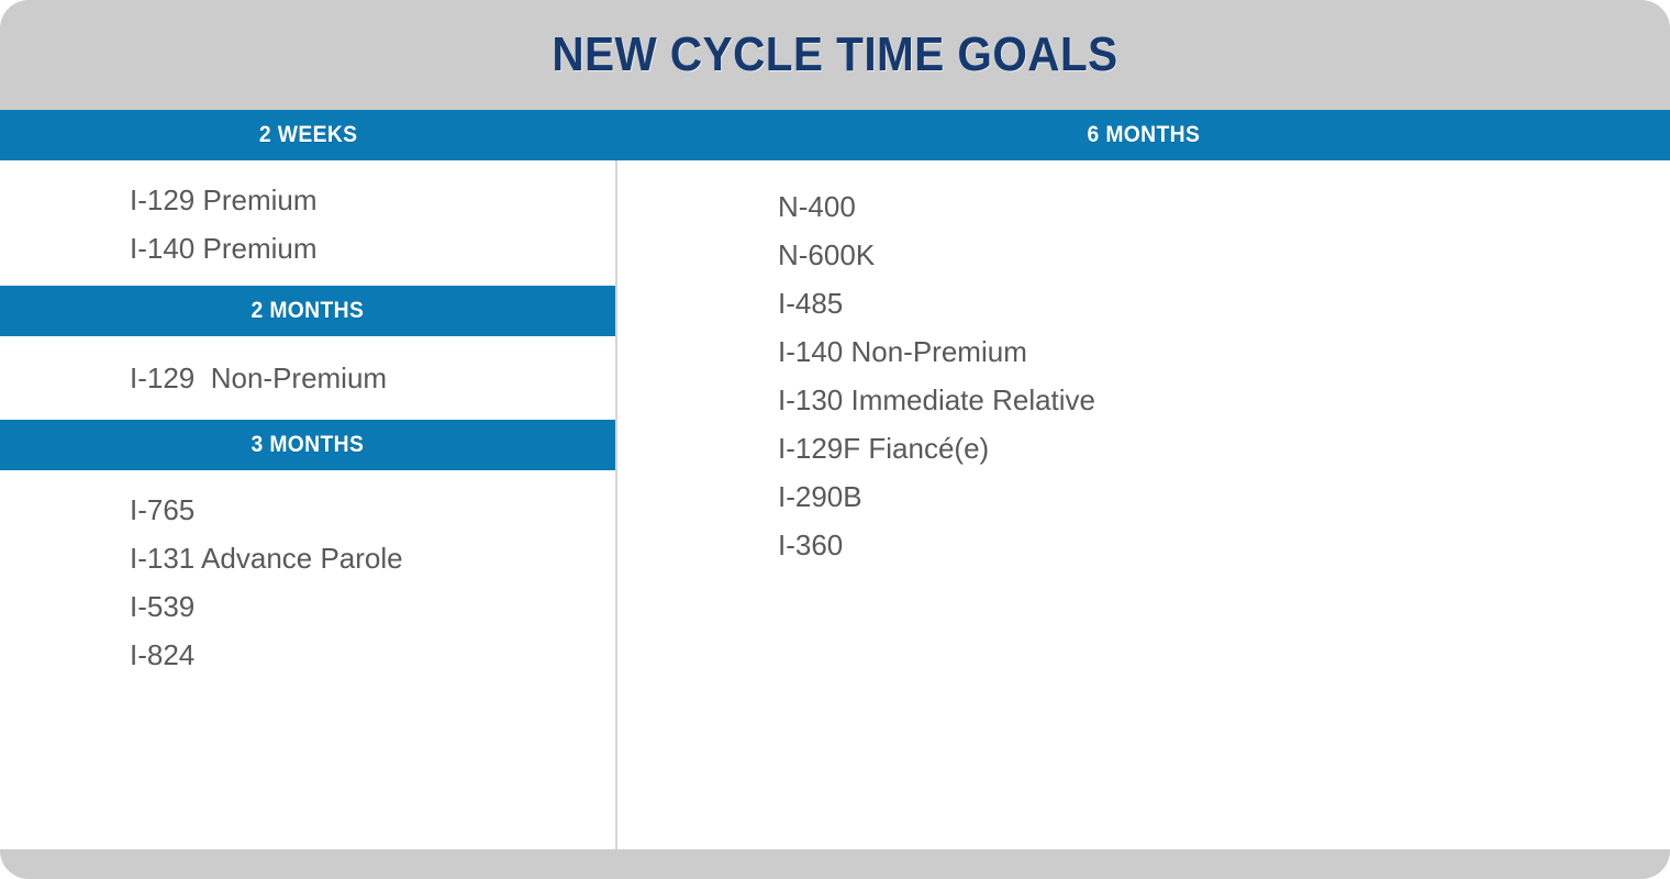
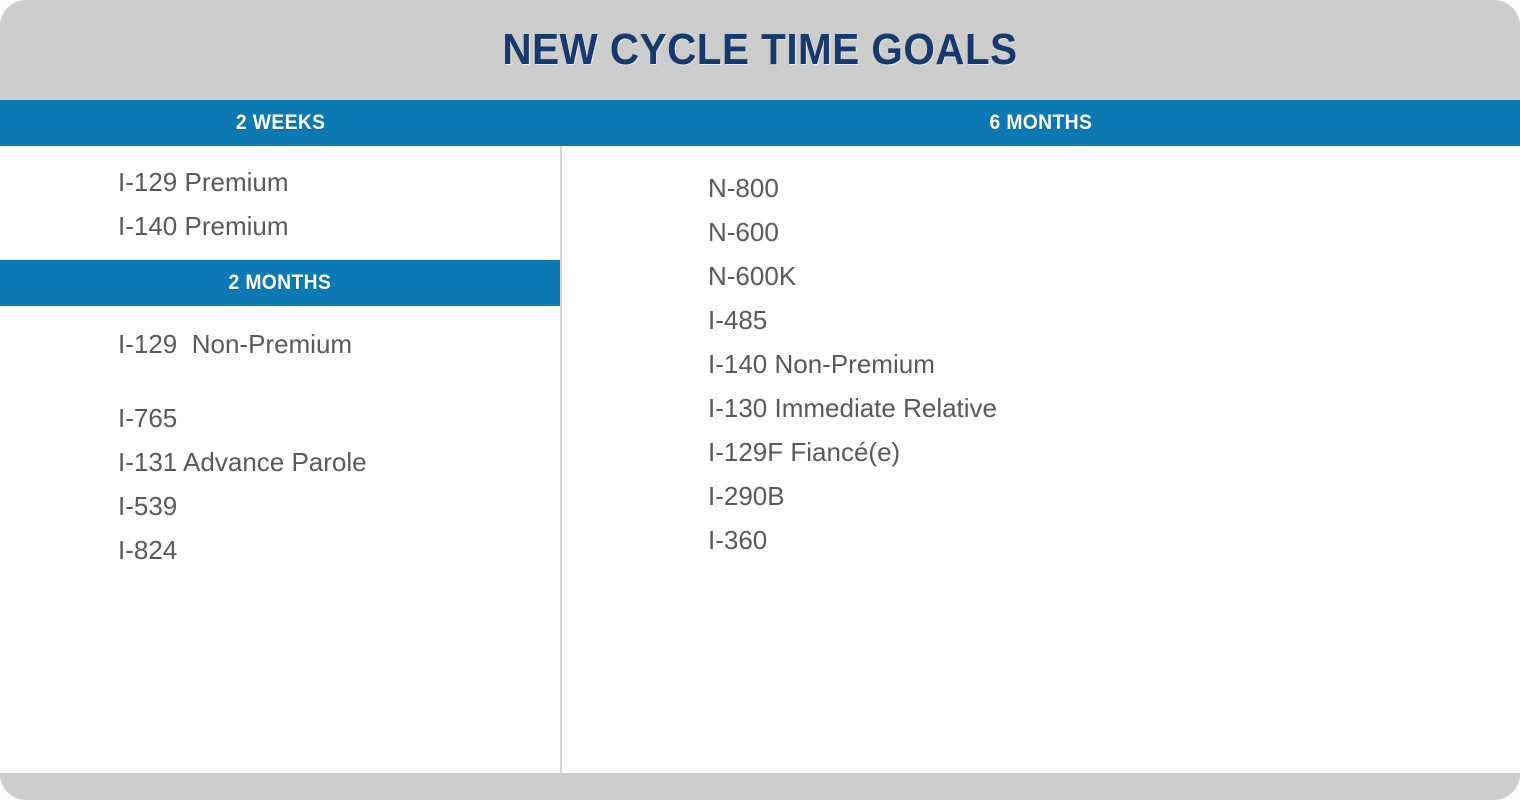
  NEW CYCLE TIME GOALS
  2 WEEKS
  6 MONTHS
  I-129 Premium
  I-140 Premium
  2 MONTHS
  I-129 Non-Premium
- 3 MONTHS
  I-765
  I-131 Advance Parole
  I-539
  I-824
- N-400
+ N-800
+ N-600
  N-600K
  I-485
  I-140 Non-Premium
  I-130 Immediate Relative
  I-129F Fiancé(e)
  I-290B
  I-360
